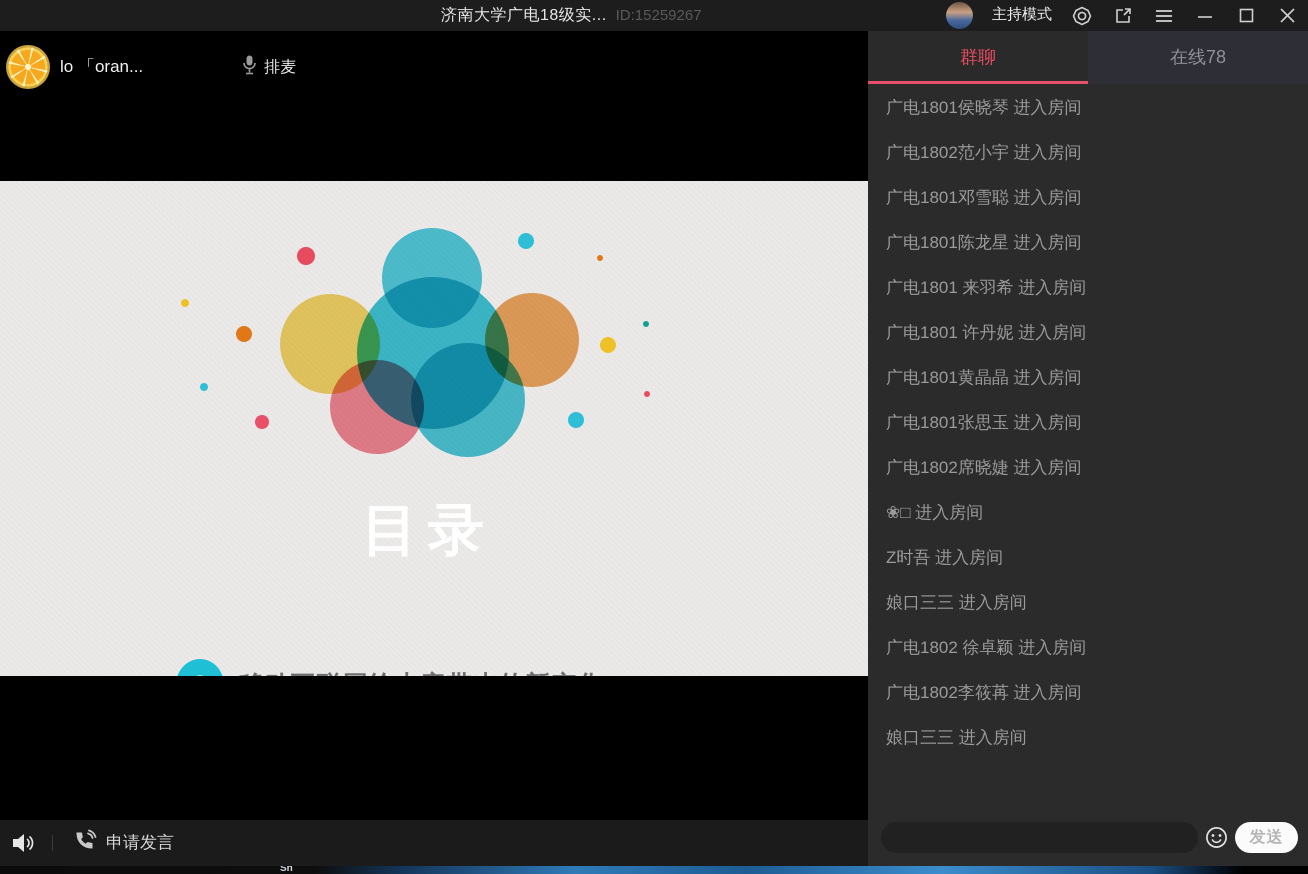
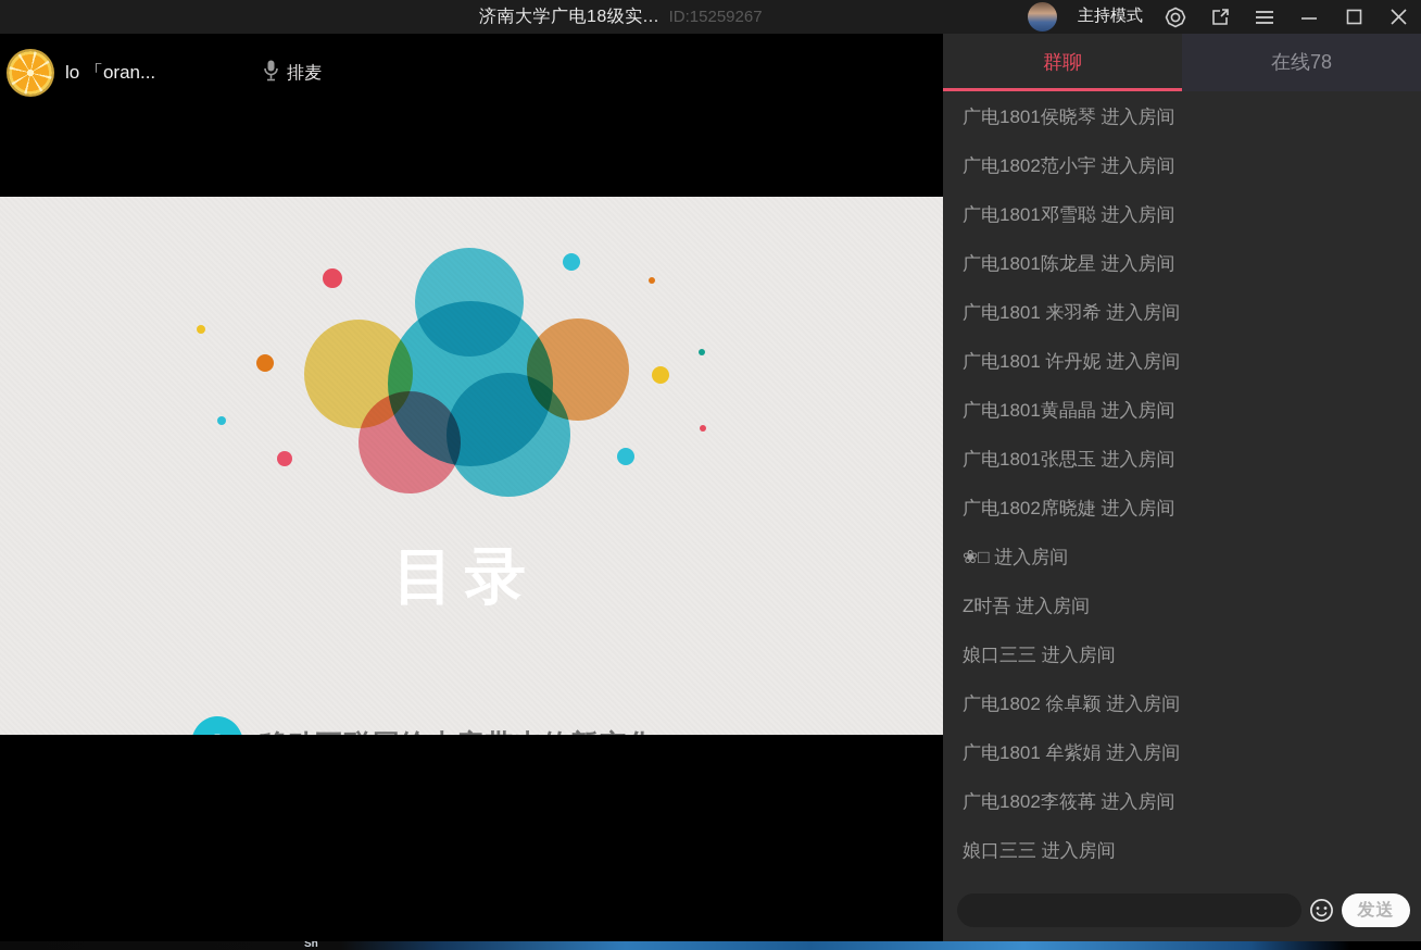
  济南大学广电18级实...
  ID:15259267
  主持模式
  lo 「oran...
  排麦
  目录
- 申请发言
  群聊
  在线78
  广电1801侯晓琴 进入房间
  广电1802范小宇 进入房间
  广电1801邓雪聪 进入房间
  广电1801陈龙星 进入房间
  广电1801 来羽希 进入房间
  广电1801 许丹妮 进入房间
  广电1801黄晶晶 进入房间
  广电1801张思玉 进入房间
  广电1802席晓婕 进入房间
  ❀□ 进入房间
  Z时吾 进入房间
  娘口三三 进入房间
  广电1802 徐卓颖 进入房间
+ 广电1801 牟紫娟 进入房间
  广电1802李筱苒 进入房间
  娘口三三 进入房间
  发送
  Sh
